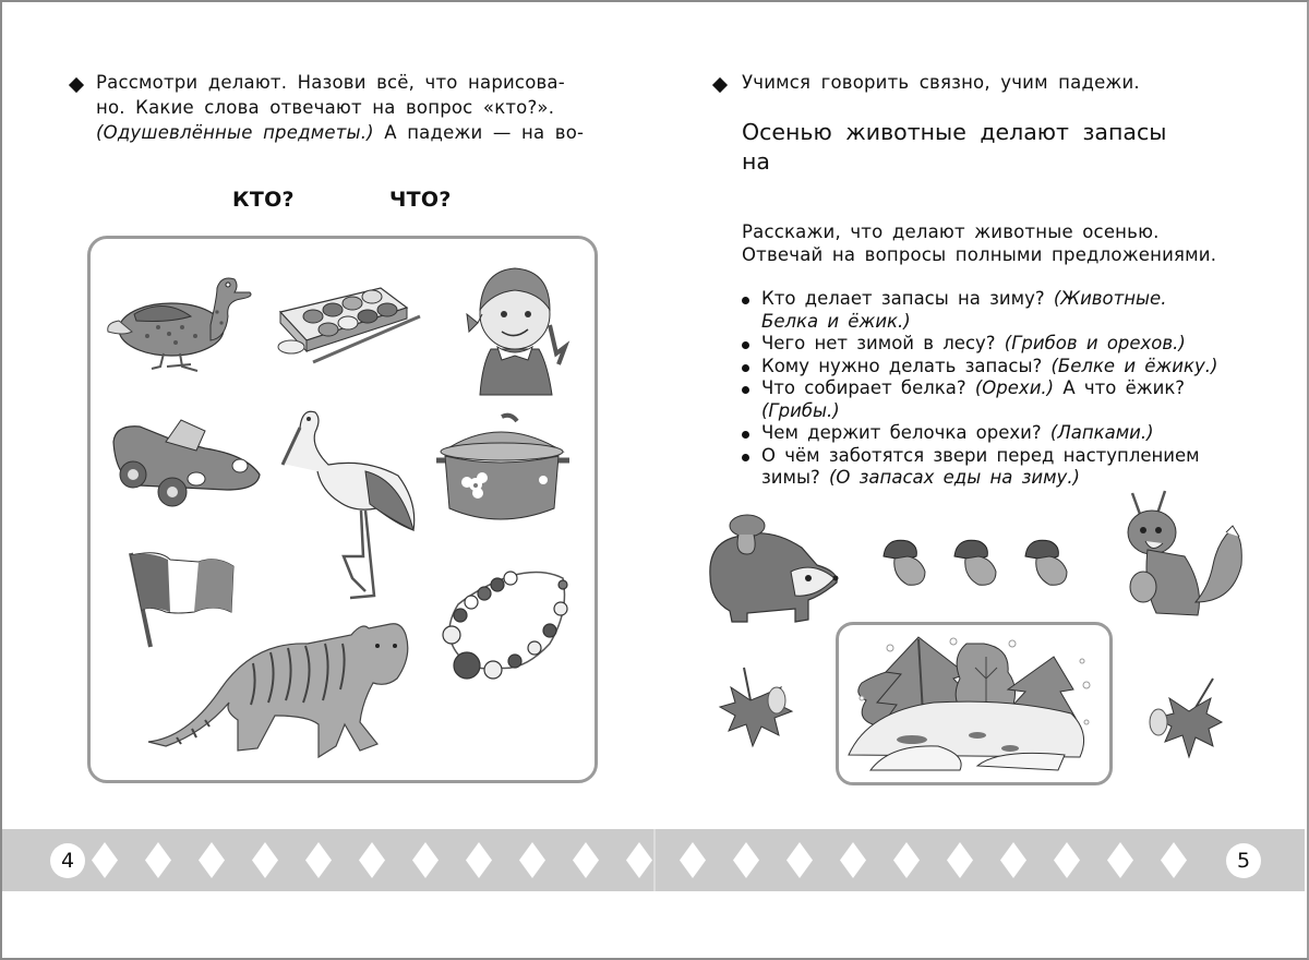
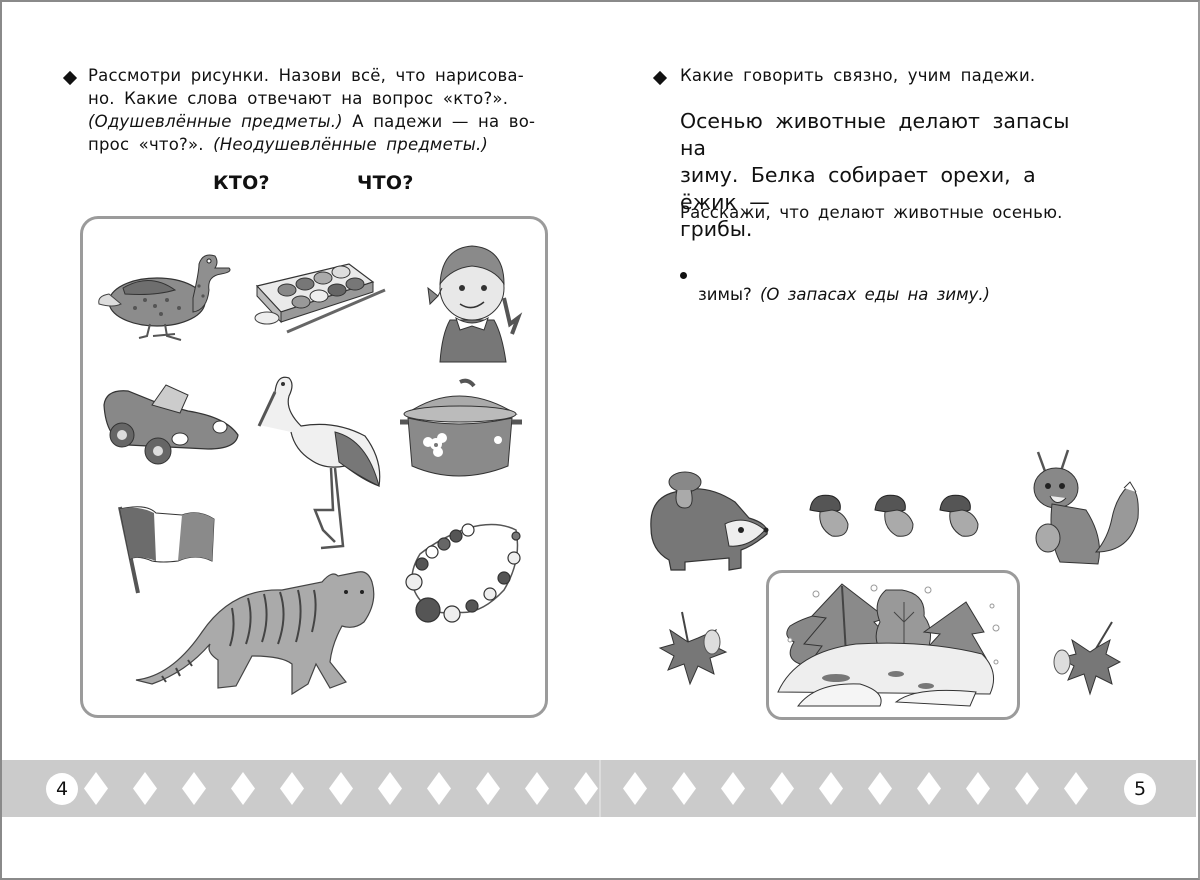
- Рассмотри делают. Назови всё, что нарисова-
+ Рассмотри рисунки. Назови всё, что нарисова-
  но. Какие слова отвечают на вопрос «кто?».
  (Одушевлённые предметы.) А падежи — на во-
+ прос «что?». (Неодушевлённые предметы.)
  КТО?
  ЧТО?
- Учимся говорить связно, учим падежи.
+ Какие говорить связно, учим падежи.
  Осенью животные делают запасы на
+ зиму. Белка собирает орехи, а ёжик —
+ грибы.
  Расскажи, что делают животные осенью.
- Отвечай на вопросы полными предложениями.
- Кто делает запасы на зиму? (Животные.
- Белка и ёжик.)
- Чего нет зимой в лесу? (Грибов и орехов.)
- Кому нужно делать запасы? (Белке и ёжику.)
- Что собирает белка? (Орехи.) А что ёжик?
- (Грибы.)
- Чем держит белочка орехи? (Лапками.)
- О чём заботятся звери перед наступлением
  зимы? (О запасах еды на зиму.)
  4
  5
